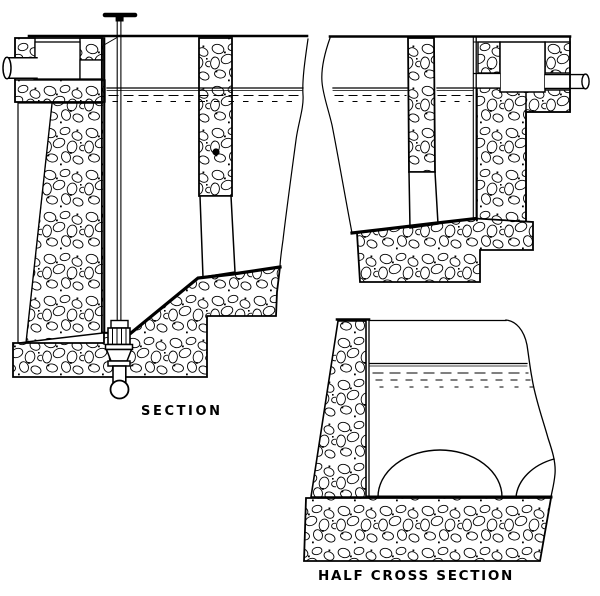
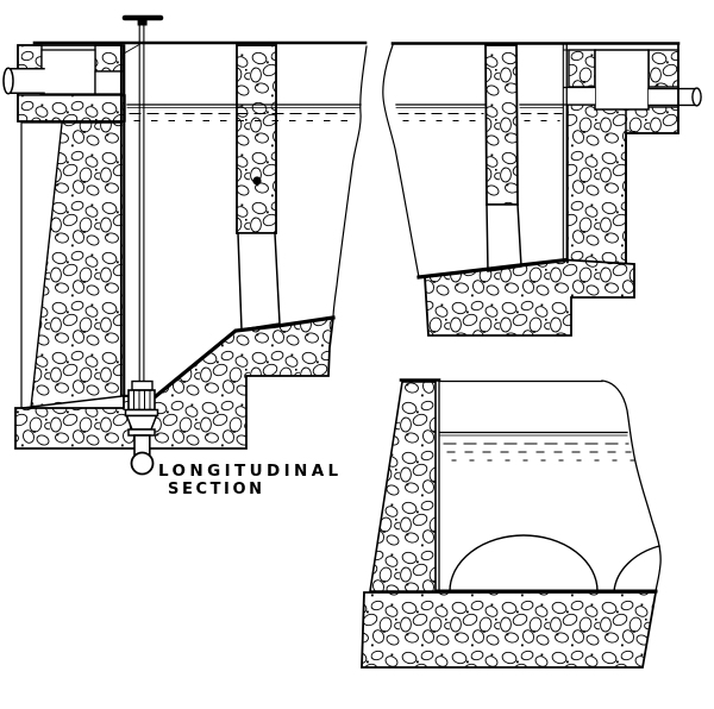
+ LONGITUDINAL
  SECTION
- HALF CROSS SECTION
